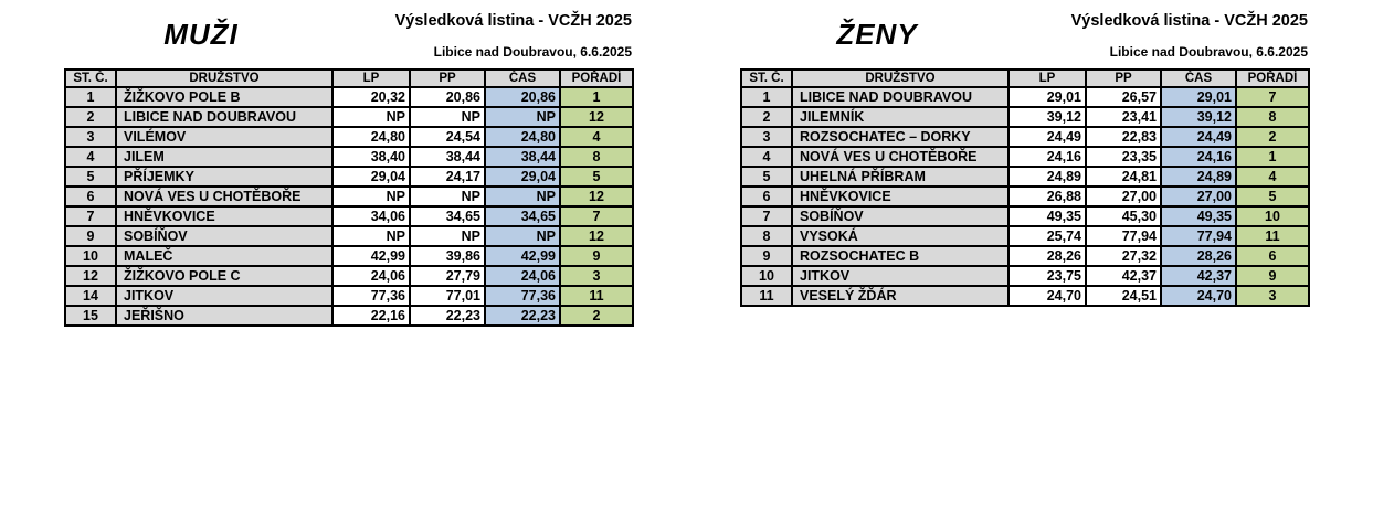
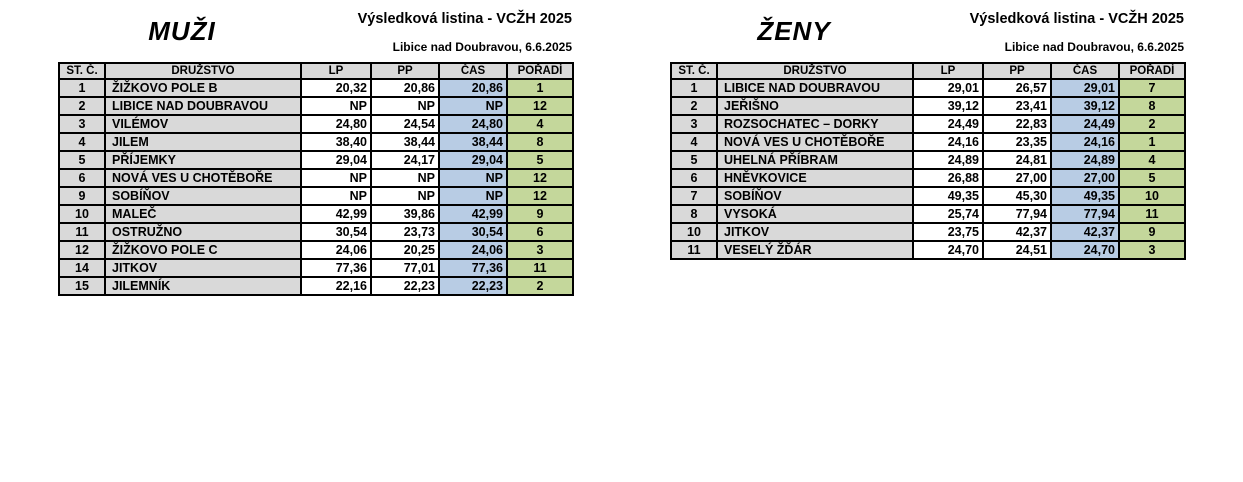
  MUŽI
  Výsledková listina - VCŽH 2025
  Libice nad Doubravou, 6.6.2025
  ST. Č.	DRUŽSTVO	LP	PP	ČAS	POŘADÍ
  1	ŽIŽKOVO POLE B	20,32	20,86	20,86	1
  2	LIBICE NAD DOUBRAVOU	NP	NP	NP	12
  3	VILÉMOV	24,80	24,54	24,80	4
  4	JILEM	38,40	38,44	38,44	8
  5	PŘÍJEMKY	29,04	24,17	29,04	5
  6	NOVÁ VES U CHOTĚBOŘE	NP	NP	NP	12
- 7	HNĚVKOVICE	34,06	34,65	34,65	7
  9	SOBÍŇOV	NP	NP	NP	12
  10	MALEČ	42,99	39,86	42,99	9
+ 11	OSTRUŽNO	30,54	23,73	30,54	6
- 12	ŽIŽKOVO POLE C	24,06	27,79	24,06	3
+ 12	ŽIŽKOVO POLE C	24,06	20,25	24,06	3
  14	JITKOV	77,36	77,01	77,36	11
- 15	JEŘIŠNO	22,16	22,23	22,23	2
+ 15	JILEMNÍK	22,16	22,23	22,23	2
  ŽENY
  Výsledková listina - VCŽH 2025
  Libice nad Doubravou, 6.6.2025
  ST. Č.	DRUŽSTVO	LP	PP	ČAS	POŘADÍ
  1	LIBICE NAD DOUBRAVOU	29,01	26,57	29,01	7
- 2	JILEMNÍK	39,12	23,41	39,12	8
+ 2	JEŘIŠNO	39,12	23,41	39,12	8
  3	ROZSOCHATEC – DORKY	24,49	22,83	24,49	2
  4	NOVÁ VES U CHOTĚBOŘE	24,16	23,35	24,16	1
  5	UHELNÁ PŘÍBRAM	24,89	24,81	24,89	4
  6	HNĚVKOVICE	26,88	27,00	27,00	5
  7	SOBÍŇOV	49,35	45,30	49,35	10
  8	VYSOKÁ	25,74	77,94	77,94	11
- 9	ROZSOCHATEC B	28,26	27,32	28,26	6
  10	JITKOV	23,75	42,37	42,37	9
  11	VESELÝ ŽĎÁR	24,70	24,51	24,70	3
